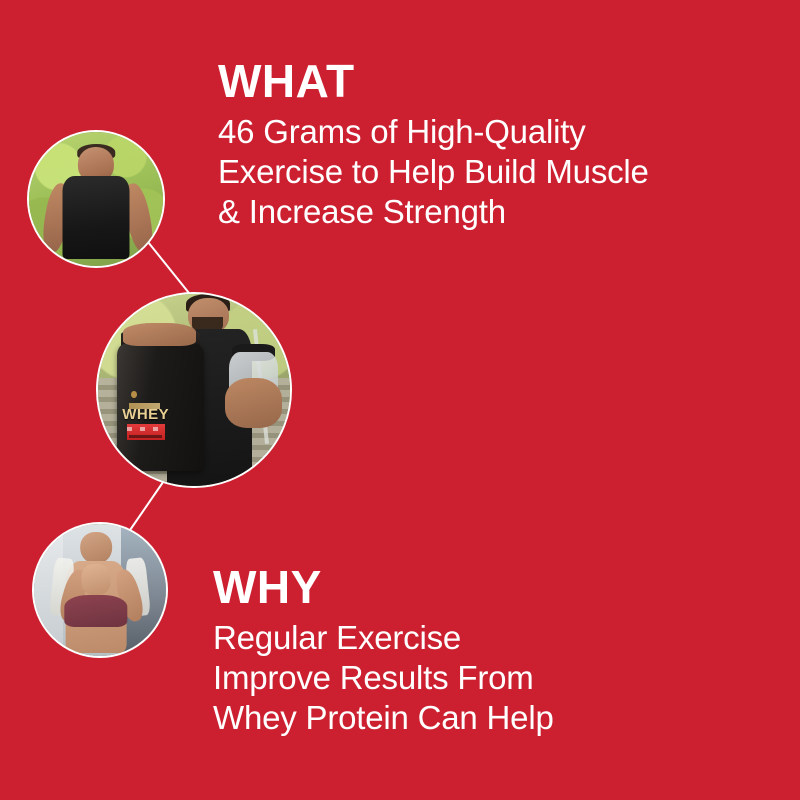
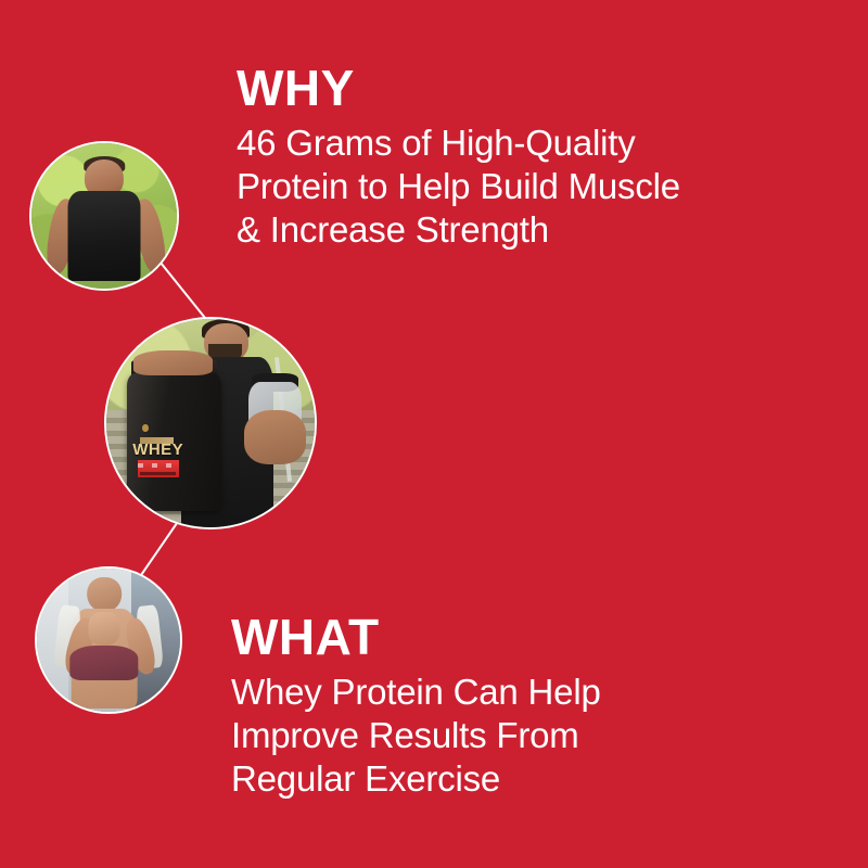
  WHEY
- WHAT
+ WHY
  46 Grams of High-Quality
- Exercise to Help Build Muscle
+ Protein to Help Build Muscle
  & Increase Strength
- WHY
+ WHAT
- Regular Exercise
+ Whey Protein Can Help
  Improve Results From
- Whey Protein Can Help
+ Regular Exercise
